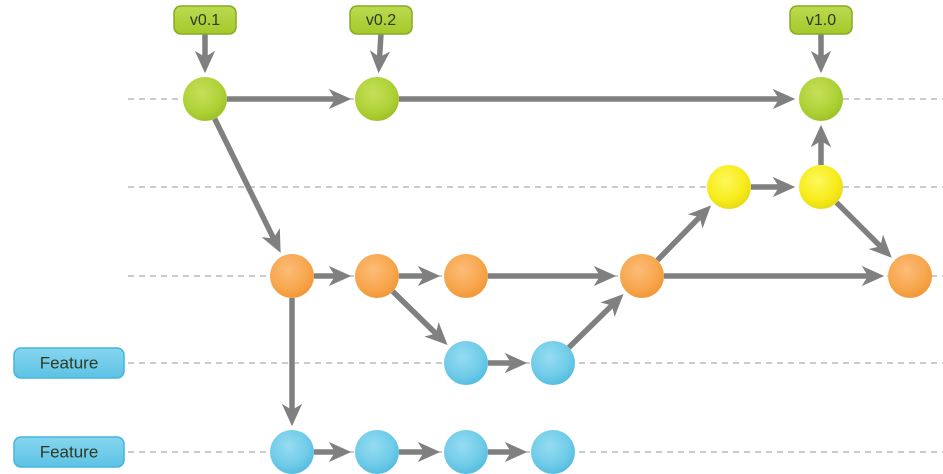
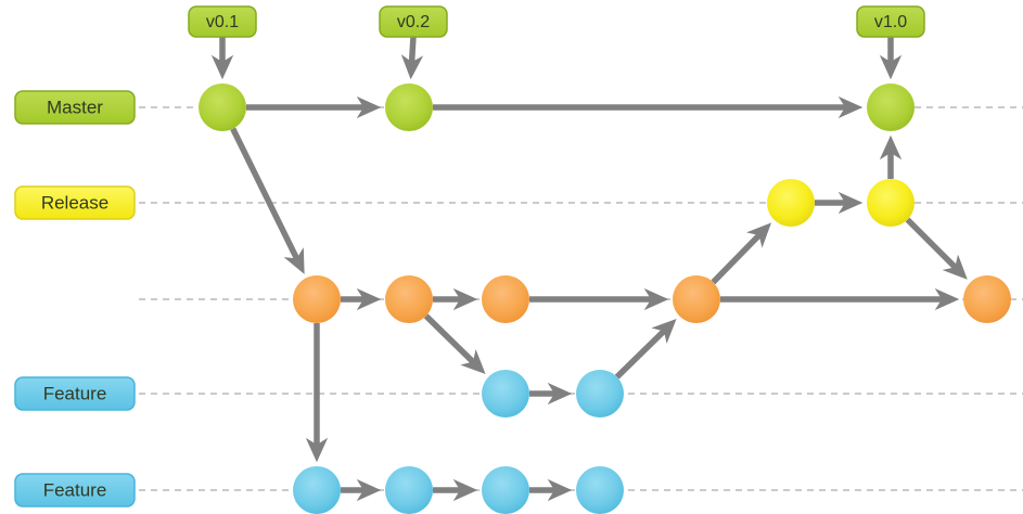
+ Master
+ Release
  Feature
  Feature
  v0.1
  v0.2
  v1.0
